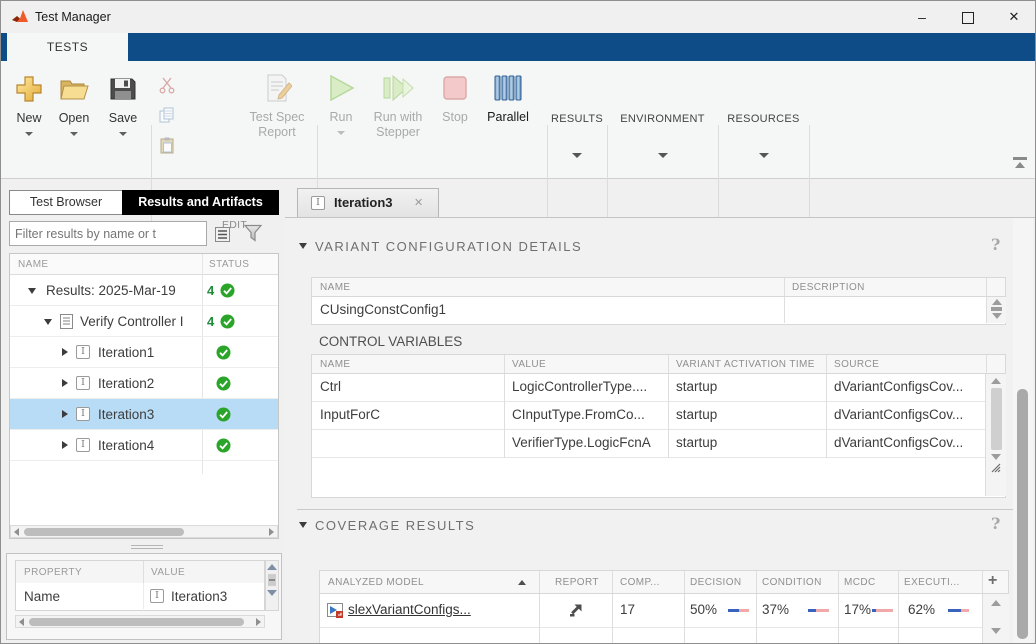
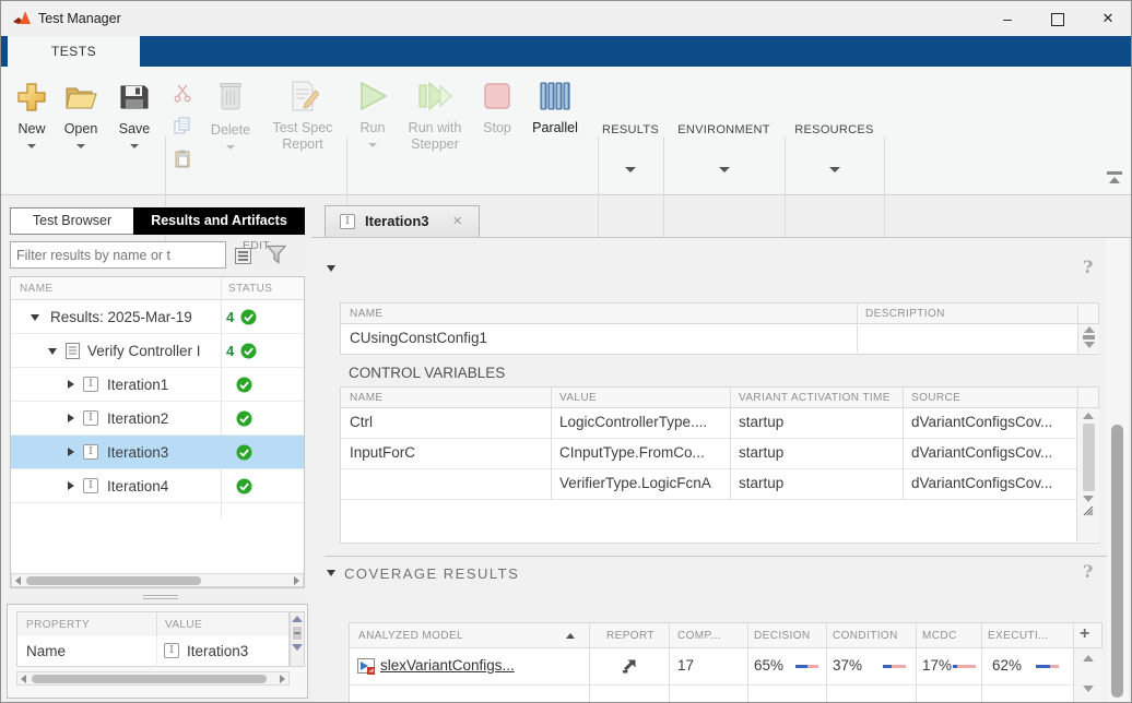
  Test Manager
  –
  ✕
  TESTS
  New
  Open
  Save
+ Delete
  Test Spec
  Report
  EDIT
  Run
  Run with
  Stepper
  Stop
  Parallel
  RESULTS
  ENVIRONMENT
  RESOURCES
  Test Browser
  Results and Artifacts
  Filter results by name or t
  NAME
  STATUS
  Results: 2025-Mar-19
  4
  Verify Controller I
  4
  I
  Iteration1
  I
  Iteration2
  I
  Iteration3
  I
  Iteration4
  PROPERTY
  VALUE
  Name
  I
  Iteration3
  I
  Iteration3
  ✕
- VARIANT CONFIGURATION DETAILS
  ?
  NAME
  DESCRIPTION
  CUsingConstConfig1
  CONTROL VARIABLES
  NAME
  VALUE
  VARIANT ACTIVATION TIME
  SOURCE
  Ctrl
  LogicControllerType....
  startup
  dVariantConfigsCov...
  InputForC
  CInputType.FromCo...
  startup
  dVariantConfigsCov...
  VerifierType.LogicFcnA
  startup
  dVariantConfigsCov...
  COVERAGE RESULTS
  ?
  ANALYZED MODEL
  REPORT
  COMP...
  DECISION
  CONDITION
  MCDC
  EXECUTI...
  +
  slexVariantConfigs...
  17
- 50%
+ 65%
  37%
  17%
  62%
